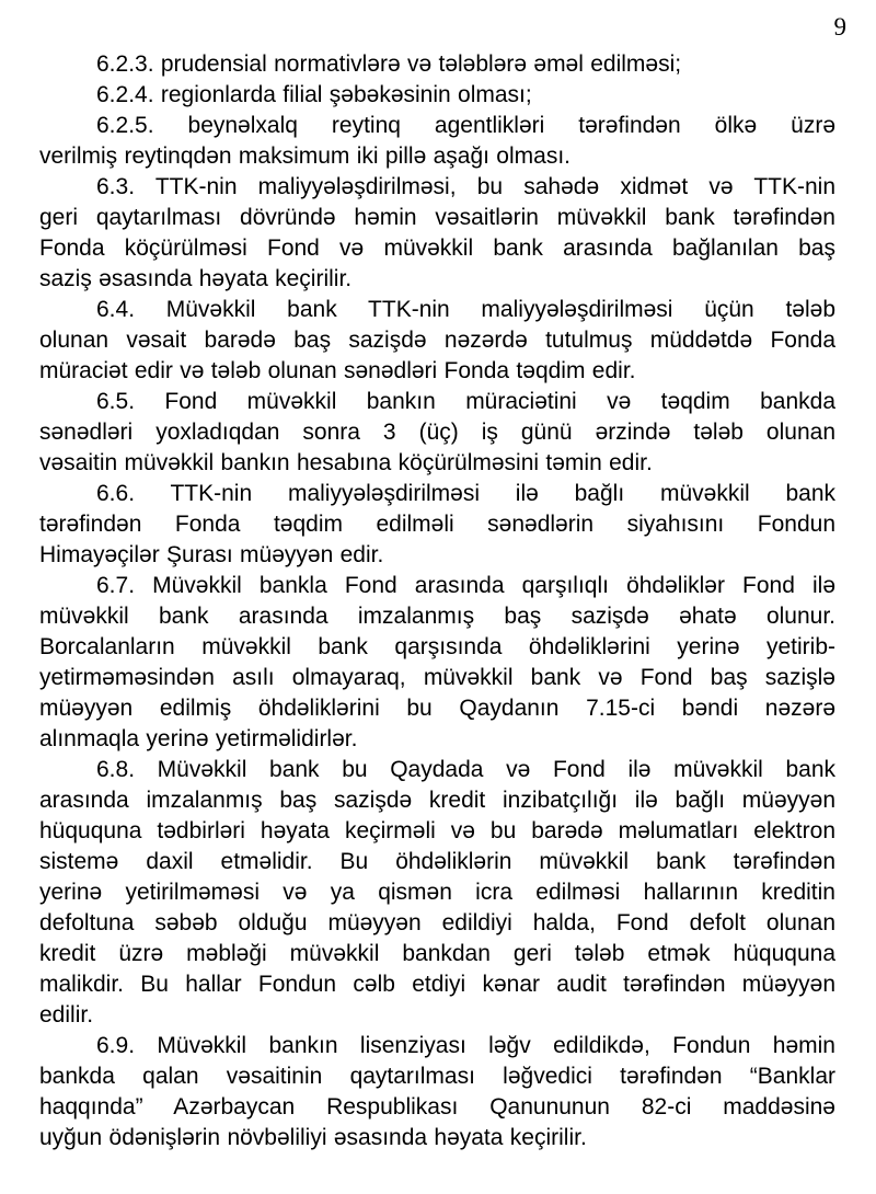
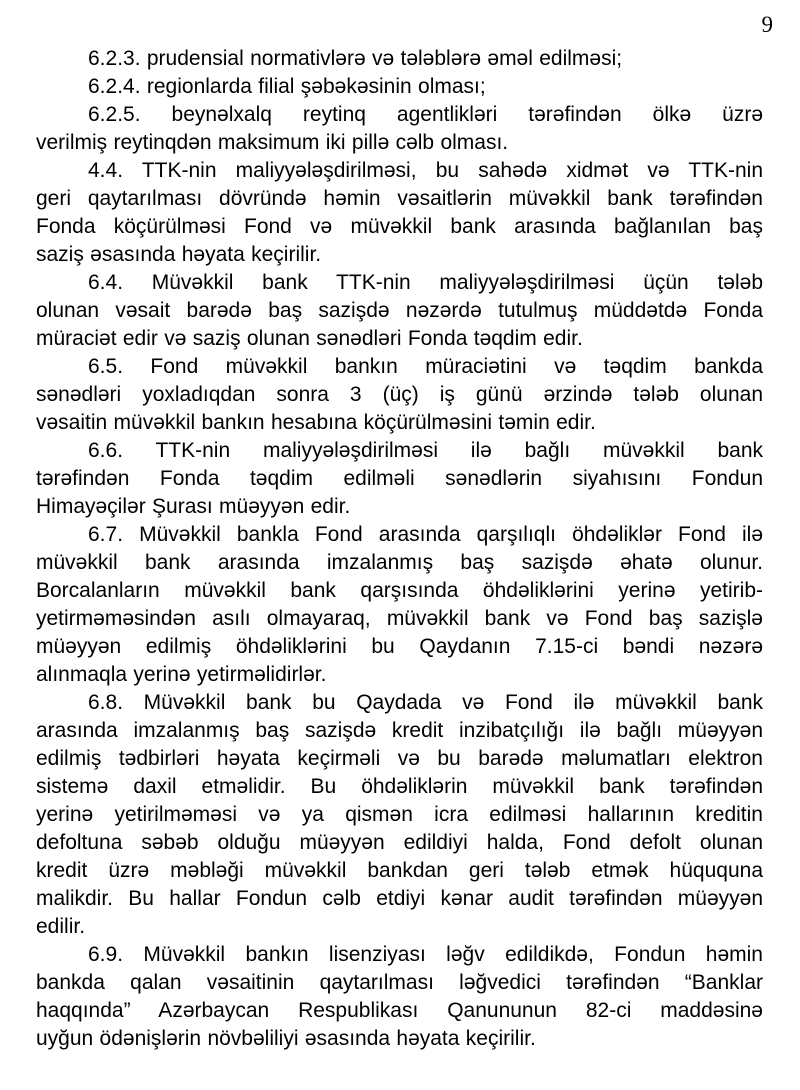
  9
  6.2.3. prudensial normativlərə və tələblərə əməl edilməsi;
  6.2.4. regionlarda filial şəbəkəsinin olması;
  6.2.5. beynəlxalq reytinq agentlikləri tərəfindən ölkə üzrə
- verilmiş reytinqdən maksimum iki pillə aşağı olması.
+ verilmiş reytinqdən maksimum iki pillə cəlb olması.
- 6.3. TTK-nin maliyyələşdirilməsi, bu sahədə xidmət və TTK-nin
+ 4.4. TTK-nin maliyyələşdirilməsi, bu sahədə xidmət və TTK-nin
  geri qaytarılması dövründə həmin vəsaitlərin müvəkkil bank tərəfindən
  Fonda köçürülməsi Fond və müvəkkil bank arasında bağlanılan baş
  saziş əsasında həyata keçirilir.
  6.4. Müvəkkil bank TTK-nin maliyyələşdirilməsi üçün tələb
  olunan vəsait barədə baş sazişdə nəzərdə tutulmuş müddətdə Fonda
- müraciət edir və tələb olunan sənədləri Fonda təqdim edir.
+ müraciət edir və saziş olunan sənədləri Fonda təqdim edir.
  6.5. Fond müvəkkil bankın müraciətini və təqdim bankda
  sənədləri yoxladıqdan sonra 3 (üç) iş günü ərzində tələb olunan
  vəsaitin müvəkkil bankın hesabına köçürülməsini təmin edir.
  6.6. TTK-nin maliyyələşdirilməsi ilə bağlı müvəkkil bank
  tərəfindən Fonda təqdim edilməli sənədlərin siyahısını Fondun
  Himayəçilər Şurası müəyyən edir.
  6.7. Müvəkkil bankla Fond arasında qarşılıqlı öhdəliklər Fond ilə
  müvəkkil bank arasında imzalanmış baş sazişdə əhatə olunur.
  Borcalanların müvəkkil bank qarşısında öhdəliklərini yerinə yetirib-
  yetirməməsindən asılı olmayaraq, müvəkkil bank və Fond baş sazişlə
  müəyyən edilmiş öhdəliklərini bu Qaydanın 7.15-ci bəndi nəzərə
  alınmaqla yerinə yetirməlidirlər.
  6.8. Müvəkkil bank bu Qaydada və Fond ilə müvəkkil bank
  arasında imzalanmış baş sazişdə kredit inzibatçılığı ilə bağlı müəyyən
- hüququna tədbirləri həyata keçirməli və bu barədə məlumatları elektron
+ edilmiş tədbirləri həyata keçirməli və bu barədə məlumatları elektron
  sistemə daxil etməlidir. Bu öhdəliklərin müvəkkil bank tərəfindən
  yerinə yetirilməməsi və ya qismən icra edilməsi hallarının kreditin
  defoltuna səbəb olduğu müəyyən edildiyi halda, Fond defolt olunan
  kredit üzrə məbləği müvəkkil bankdan geri tələb etmək hüququna
  malikdir. Bu hallar Fondun cəlb etdiyi kənar audit tərəfindən müəyyən
  edilir.
  6.9. Müvəkkil bankın lisenziyası ləğv edildikdə, Fondun həmin
  bankda qalan vəsaitinin qaytarılması ləğvedici tərəfindən “Banklar
  haqqında” Azərbaycan Respublikası Qanununun 82-ci maddəsinə
  uyğun ödənişlərin növbəliliyi əsasında həyata keçirilir.
